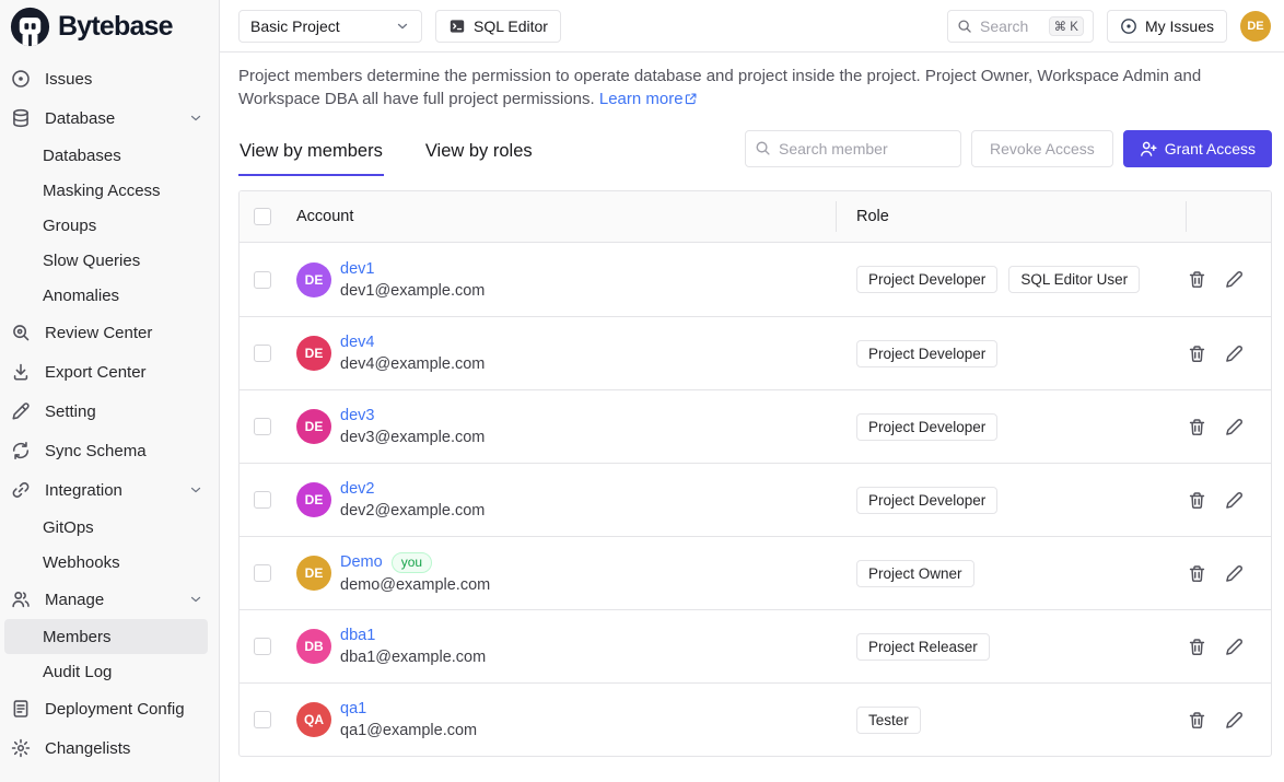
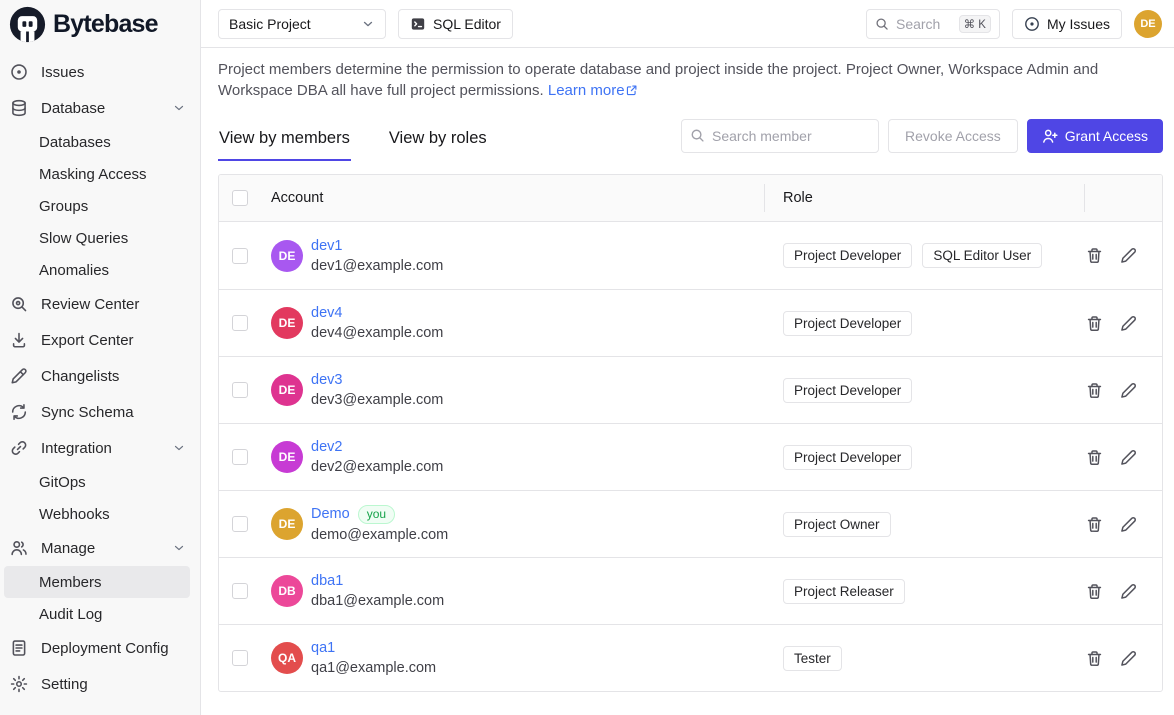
  Bytebase
  Issues
  Database
  Databases
  Masking Access
  Groups
  Slow Queries
  Anomalies
  Review Center
  Export Center
- Setting
+ Changelists
  Sync Schema
  Integration
  GitOps
  Webhooks
  Manage
  Members
  Audit Log
  Deployment Config
- Changelists
+ Setting
  Basic Project
  SQL Editor
  Search
  ⌘ K
  My Issues
  DE
  Project members determine the permission to operate database and project inside the project. Project Owner, Workspace Admin and Workspace DBA all have full project permissions. Learn more
  View by members
  View by roles
  Search member
  Revoke Access
  Grant Access
  Account
  Role
  DE
  dev1
  dev1@example.com
  Project Developer
  SQL Editor User
  DE
  dev4
  dev4@example.com
  Project Developer
  DE
  dev3
  dev3@example.com
  Project Developer
  DE
  dev2
  dev2@example.com
  Project Developer
  DE
  Demo
  you
  demo@example.com
  Project Owner
  DB
  dba1
  dba1@example.com
  Project Releaser
  QA
  qa1
  qa1@example.com
  Tester
